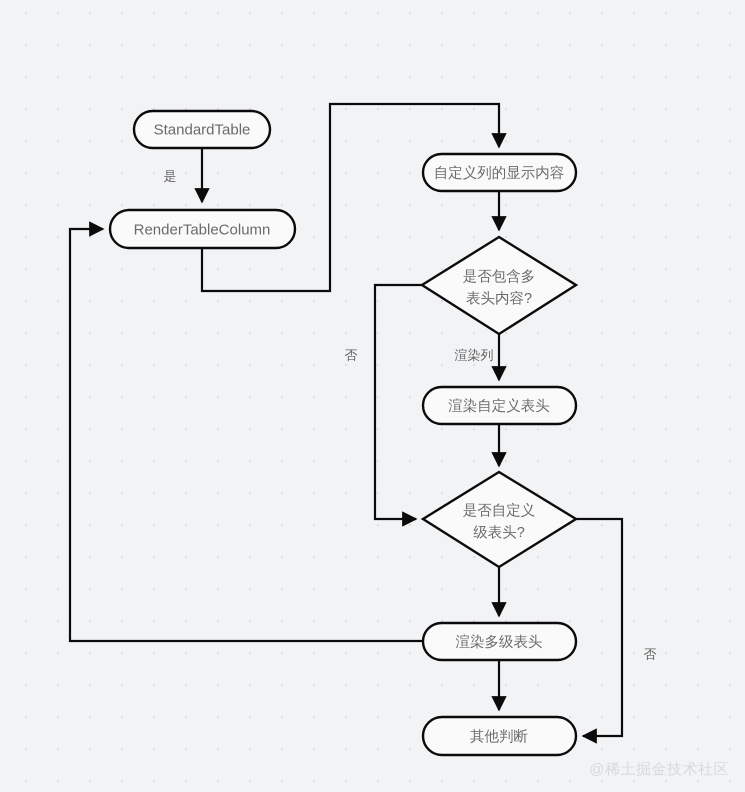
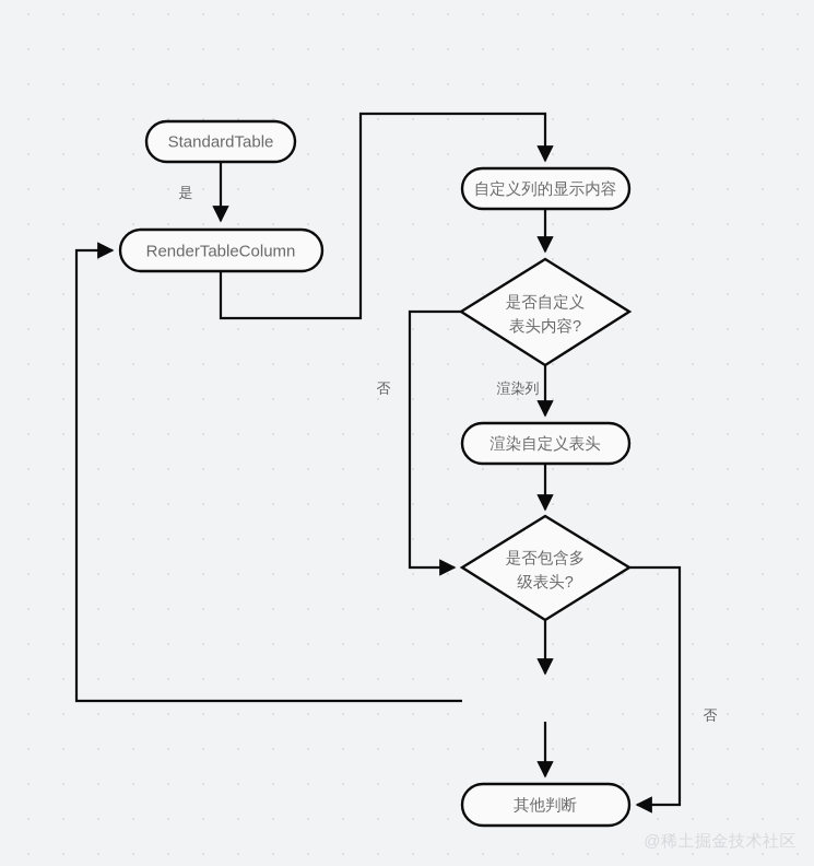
  是
  否
  渲染列
  否
  StandardTable
  RenderTableColumn
  自定义列的显示内容
- 是否包含多
+ 是否自定义
  表头内容?
  渲染自定义表头
- 是否自定义
+ 是否包含多
  级表头?
- 渲染多级表头
  其他判断
  @稀土掘金技术社区
